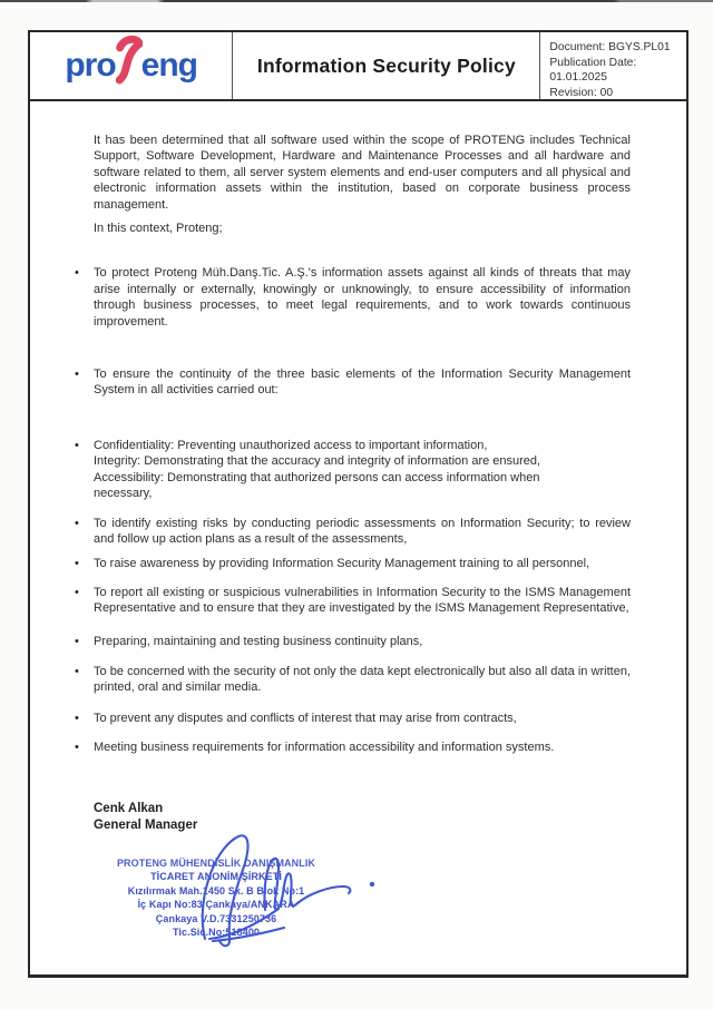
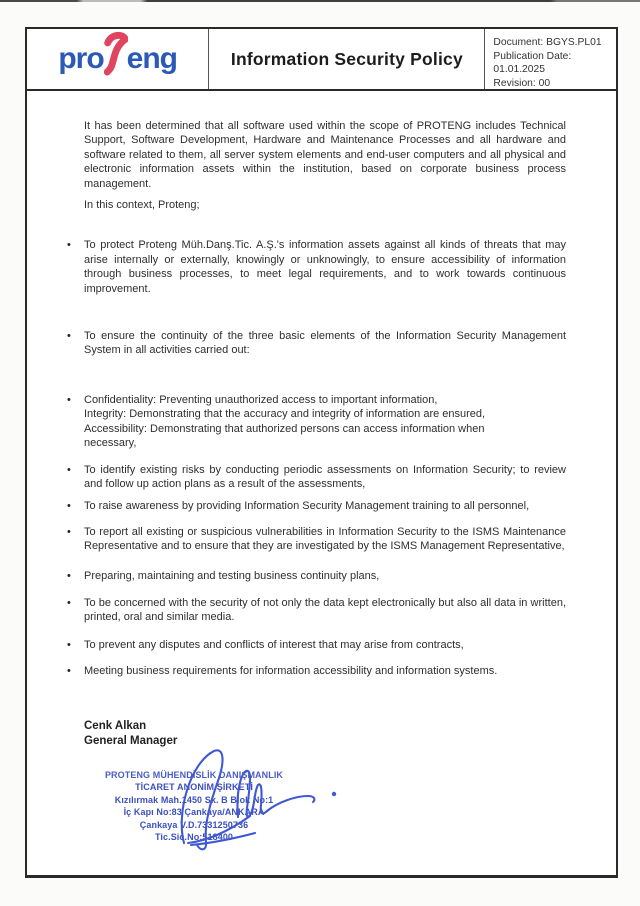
  pro
  eng
  Information Security Policy
  Document: BGYS.PL01
  Publication Date:
  01.01.2025
  Revision: 00
  It has been determined that all software used within the scope of PROTENG includes Technical Support, Software Development, Hardware and Maintenance Processes and all hardware and software related to them, all server system elements and end-user computers and all physical and electronic information assets within the institution, based on corporate business process management.
  In this context, Proteng;
  To protect Proteng Müh.Danş.Tic. A.Ş.'s information assets against all kinds of threats that may arise internally or externally, knowingly or unknowingly, to ensure accessibility of information through business processes, to meet legal requirements, and to work towards continuous improvement.
  To ensure the continuity of the three basic elements of the Information Security Management System in all activities carried out:
  Confidentiality: Preventing unauthorized access to important information,
  Integrity: Demonstrating that the accuracy and integrity of information are ensured,
  Accessibility: Demonstrating that authorized persons can access information when
  necessary,
  To identify existing risks by conducting periodic assessments on Information Security; to review and follow up action plans as a result of the assessments,
  To raise awareness by providing Information Security Management training to all personnel,
- To report all existing or suspicious vulnerabilities in Information Security to the ISMS Management Representative and to ensure that they are investigated by the ISMS Management Representative,
+ To report all existing or suspicious vulnerabilities in Information Security to the ISMS Maintenance Representative and to ensure that they are investigated by the ISMS Management Representative,
  Preparing, maintaining and testing business continuity plans,
  To be concerned with the security of not only the data kept electronically but also all data in written, printed, oral and similar media.
  To prevent any disputes and conflicts of interest that may arise from contracts,
  Meeting business requirements for information accessibility and information systems.
  Cenk Alkan
  General Manager
  PROTENG MÜHENDİSLİK DANIŞMANLIK
  TİCARET AONİM ŞİRKETİ
  Kızılırmak Mah.450 Sk. B Bo N:1
  İç Kapı No:83 Çankya/ANKAR
  Çankaya V.D.733125036
  Tic.Si.No:8400
